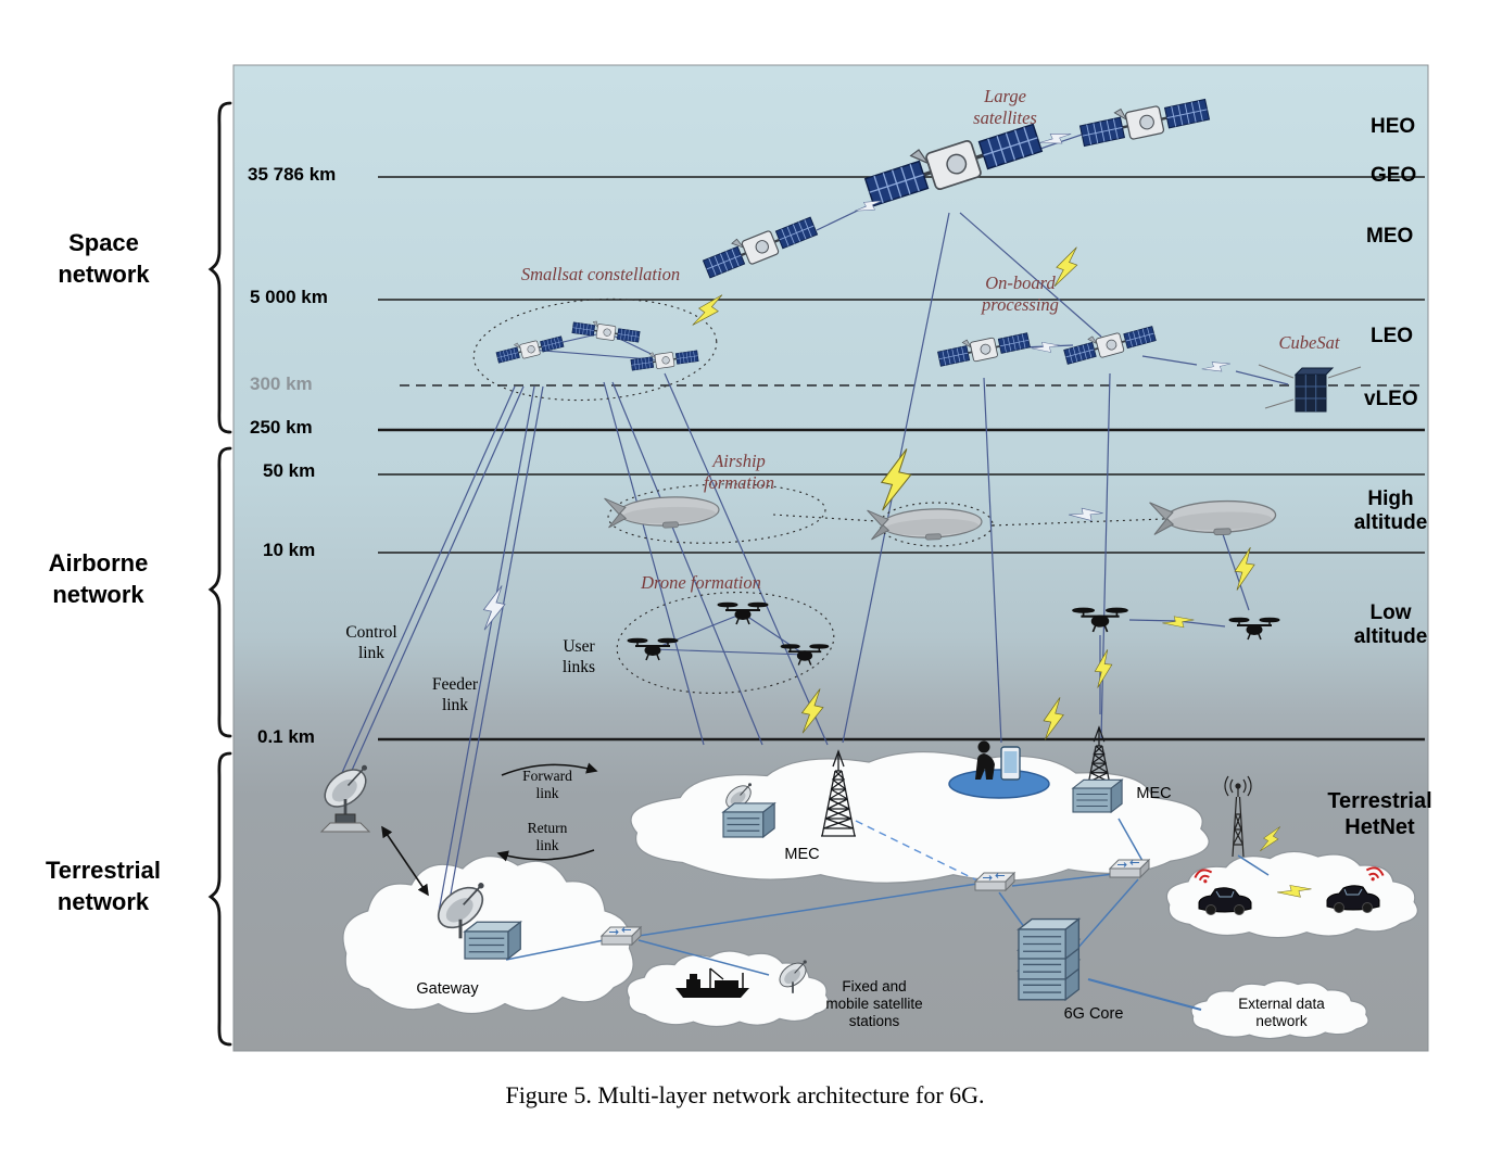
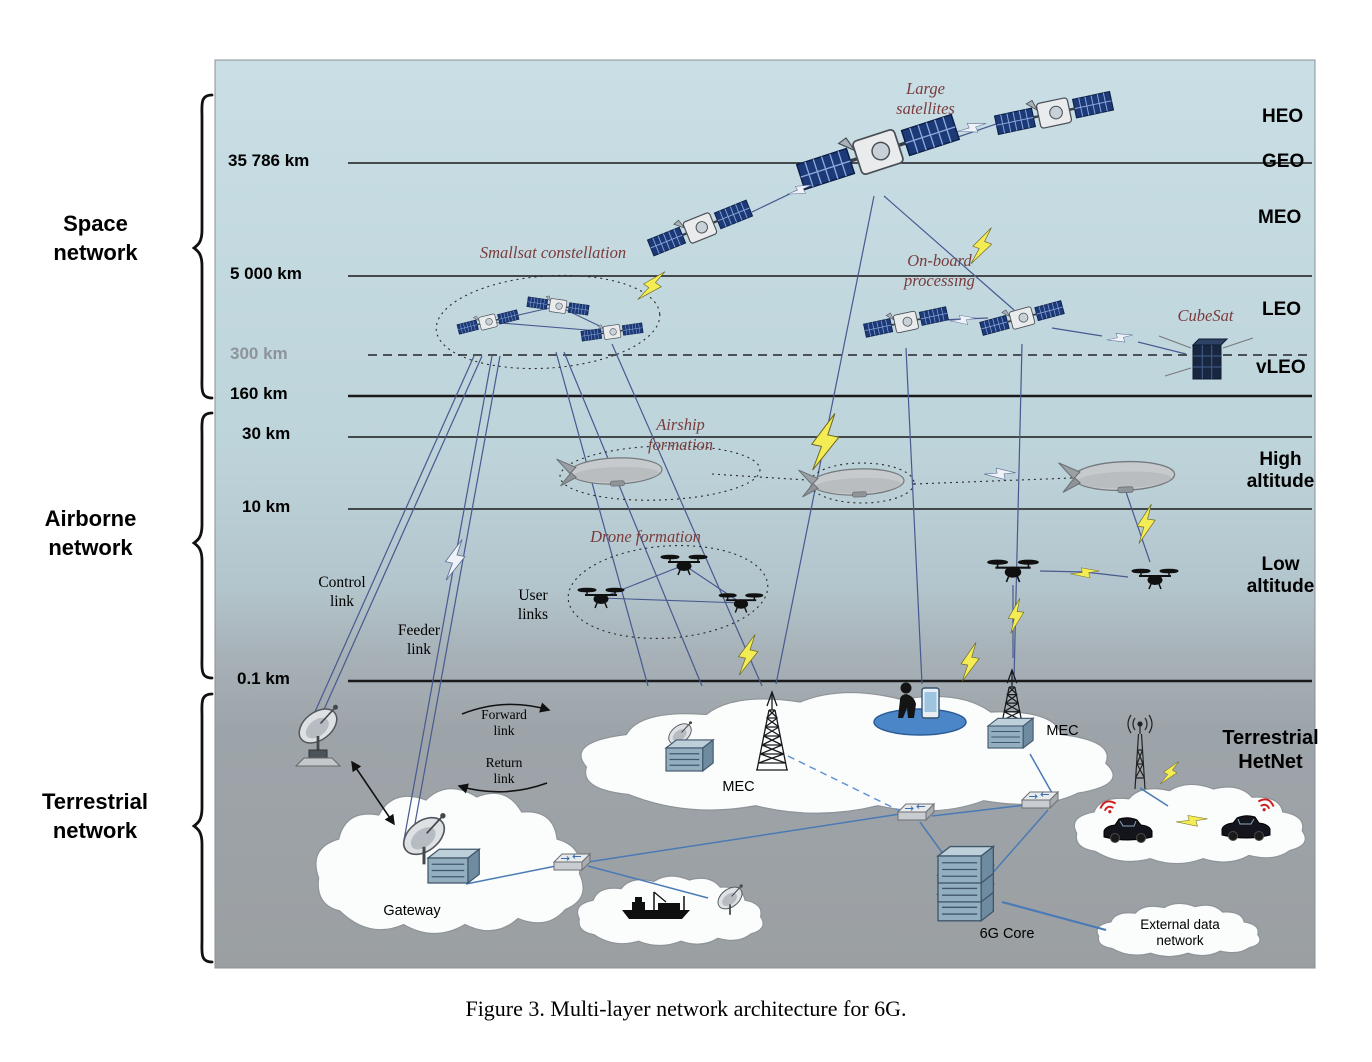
  Space
  network
  Airborne
  network
  Terrestrial
  network
  35 786 km
  5 000 km
  300 km
- 250 km
+ 160 km
- 50 km
+ 30 km
  10 km
  0.1 km
  HEO
  GEO
  MEO
  LEO
  vLEO
  High
  altitude
  Low
  altitude
  Terrestrial
  HetNet
  Large
  satellites
  Smallsat constellation
  On-board
  processing
  CubeSat
  Airship
  formation
  Drone formation
  Control
  link
  Feeder
  link
  User
  links
  Forward
  link
  Return
  link
  Gateway
  MEC
  MEC
- Fixed and
- mobile satellite
- stations
  6G Core
  External data
  network
- Figure 5. Multi-layer network architecture for 6G.
+ Figure 3. Multi-layer network architecture for 6G.
